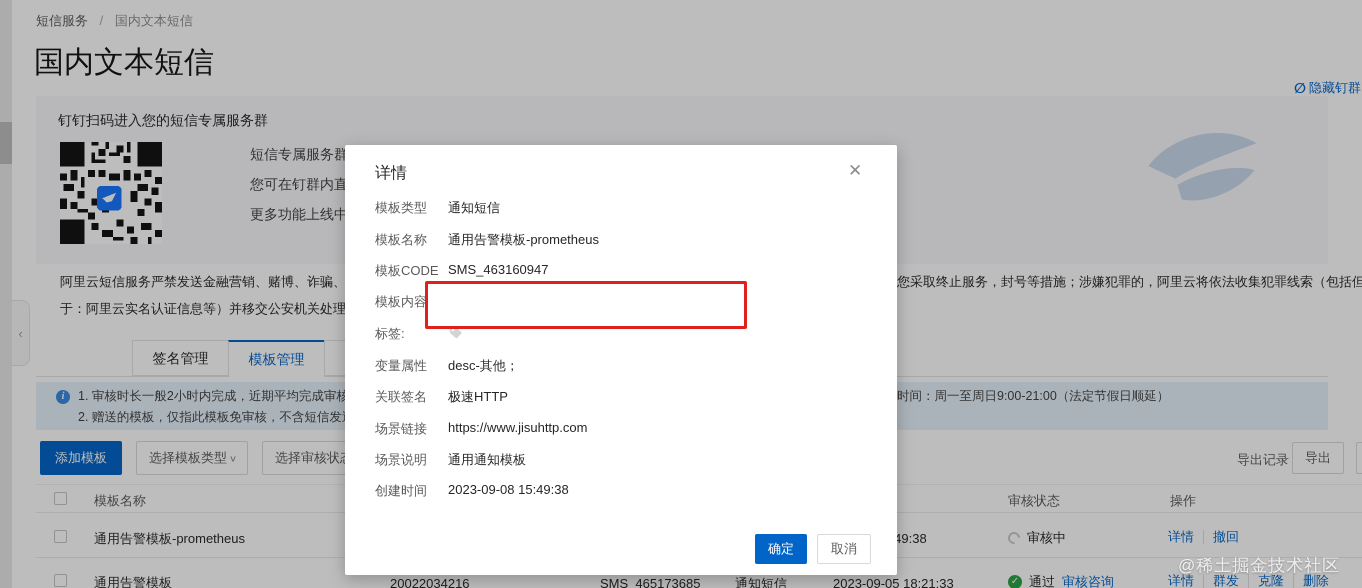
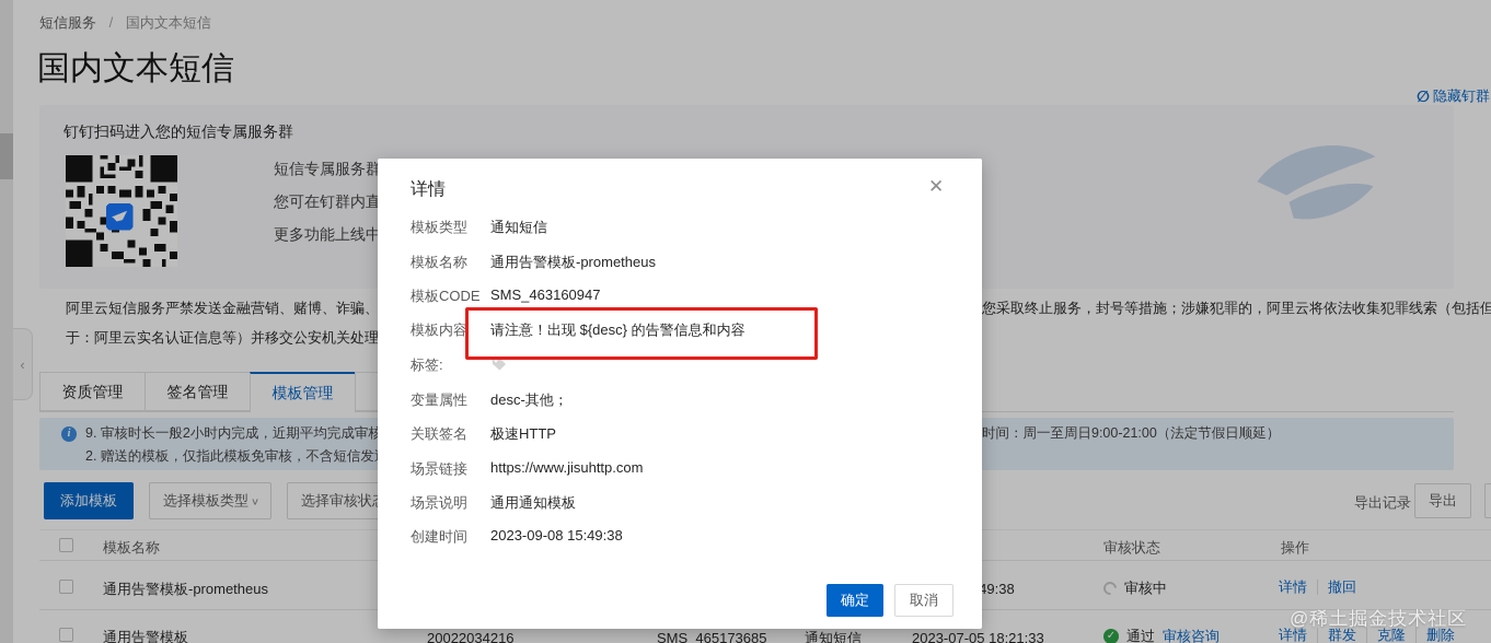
  ‹
  短信服务 / 国内文本短信
  国内文本短信
  ∅
  隐藏钉群
  钉钉扫码进入您的短信专属服务群
  阿里云短信服务严禁发送金融营销、赌博、诈骗、
  您采取终止服务，封号等措施；涉嫌犯罪的，阿里云将依法收集犯罪线索（包括但
  于：阿里云实名认证信息等）并移交公安机关处理
+ 资质管理
  签名管理
  模板管理
  i
- 1. 审核时长一般2小时内完成，近期平均完成审核
+ 9. 审核时长一般2小时内完成，近期平均完成审核
  时间：周一至周日9:00-21:00（法定节假日顺延）
  2. 赠送的模板，仅指此模板免审核，不含短信发
  添加模板
  选择模板类型
  ∨
  选择审核状
  导出记录
  导出
  模板名称
  审核状态
  操作
  通用告警模板-prometheus
  审核中
  详情
  撤回
  通用告警模板
  20022034216
  SMS_465173685
  通知短信
- 2023-09-05 18:21:33
+ 2023-07-05 18:21:33
  ✓
  通过
  审核咨询
  详情
  群发
  克隆
  删除
  详情
  ✕
  模板类型
  通知短信
  模板名称
  通用告警模板-prometheus
  模板CODE
  SMS_463160947
  模板内容
+ 请注意！出现 ${desc} 的告警信息和内容
  标签:
  变量属性
  desc-其他；
  关联签名
  极速HTTP
  场景链接
  https://www.jisuhttp.com
  场景说明
  通用通知模板
  创建时间
  2023-09-08 15:49:38
  确定
  取消
  @稀土掘金技术社区
